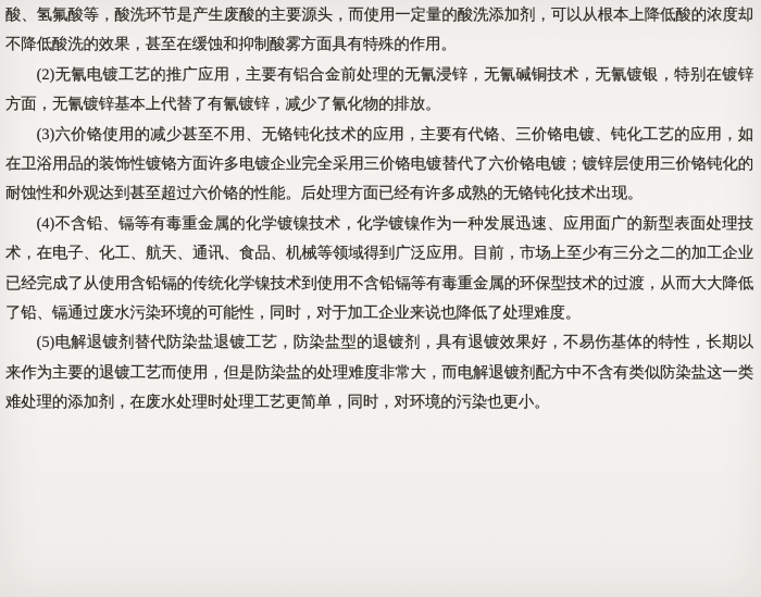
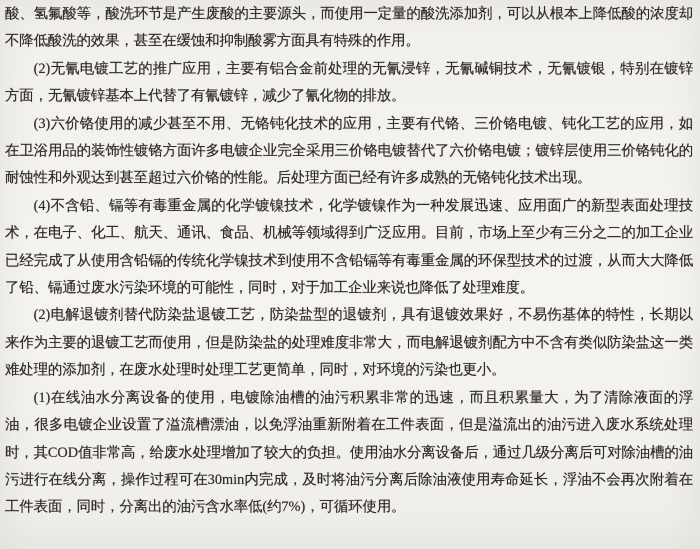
  酸、氢氟酸等，酸洗环节是产生废酸的主要源头，而使用一定量的酸洗添加剂，可以从根本上降低酸的浓度却不降低酸洗的效果，甚至在缓蚀和抑制酸雾方面具有特殊的作用。
  (2)无氰电镀工艺的推广应用，主要有铝合金前处理的无氰浸锌，无氰碱铜技术，无氰镀银，特别在镀锌方面，无氰镀锌基本上代替了有氰镀锌，减少了氰化物的排放。
  (3)六价铬使用的减少甚至不用、无铬钝化技术的应用，主要有代铬、三价铬电镀、钝化工艺的应用，如在卫浴用品的装饰性镀铬方面许多电镀企业完全采用三价铬电镀替代了六价铬电镀；镀锌层使用三价铬钝化的耐蚀性和外观达到甚至超过六价铬的性能。后处理方面已经有许多成熟的无铬钝化技术出现。
  (4)不含铅、镉等有毒重金属的化学镀镍技术，化学镀镍作为一种发展迅速、应用面广的新型表面处理技术，在电子、化工、航天、通讯、食品、机械等领域得到广泛应用。目前，市场上至少有三分之二的加工企业已经完成了从使用含铅镉的传统化学镍技术到使用不含铅镉等有毒重金属的环保型技术的过渡，从而大大降低了铅、镉通过废水污染环境的可能性，同时，对于加工企业来说也降低了处理难度。
- (5)电解退镀剂替代防染盐退镀工艺，防染盐型的退镀剂，具有退镀效果好，不易伤基体的特性，长期以来作为主要的退镀工艺而使用，但是防染盐的处理难度非常大，而电解退镀剂配方中不含有类似防染盐这一类难处理的添加剂，在废水处理时处理工艺更简单，同时，对环境的污染也更小。
+ (2)电解退镀剂替代防染盐退镀工艺，防染盐型的退镀剂，具有退镀效果好，不易伤基体的特性，长期以来作为主要的退镀工艺而使用，但是防染盐的处理难度非常大，而电解退镀剂配方中不含有类似防染盐这一类难处理的添加剂，在废水处理时处理工艺更简单，同时，对环境的污染也更小。
+ (1)在线油水分离设备的使用，电镀除油槽的油污积累非常的迅速，而且积累量大，为了清除液面的浮油，很多电镀企业设置了溢流槽漂油，以免浮油重新附着在工件表面，但是溢流出的油污进入废水系统处理时，其COD值非常高，给废水处理增加了较大的负担。使用油水分离设备后，通过几级分离后可对除油槽的油污进行在线分离，操作过程可在30min内完成，及时将油污分离后除油液使用寿命延长，浮油不会再次附着在工件表面，同时，分离出的油污含水率低(约7%)，可循环使用。
